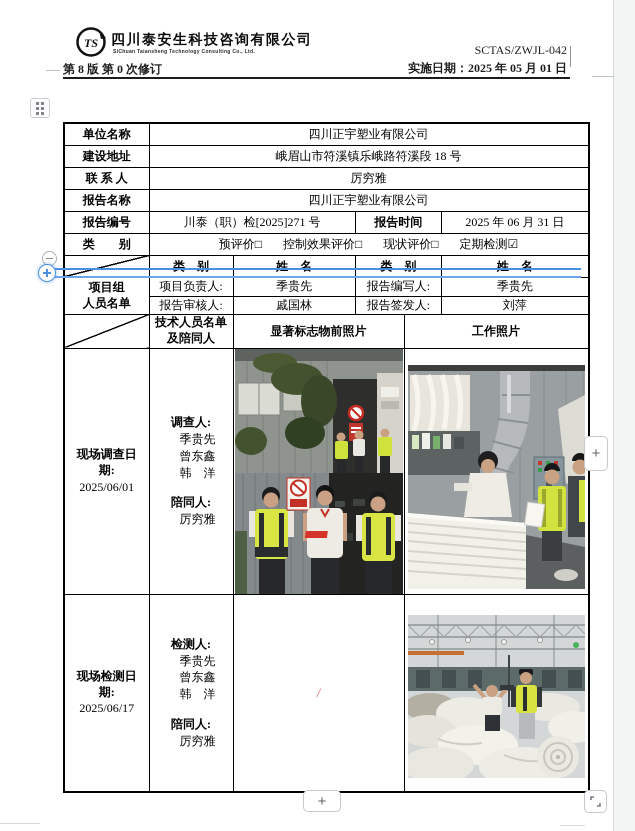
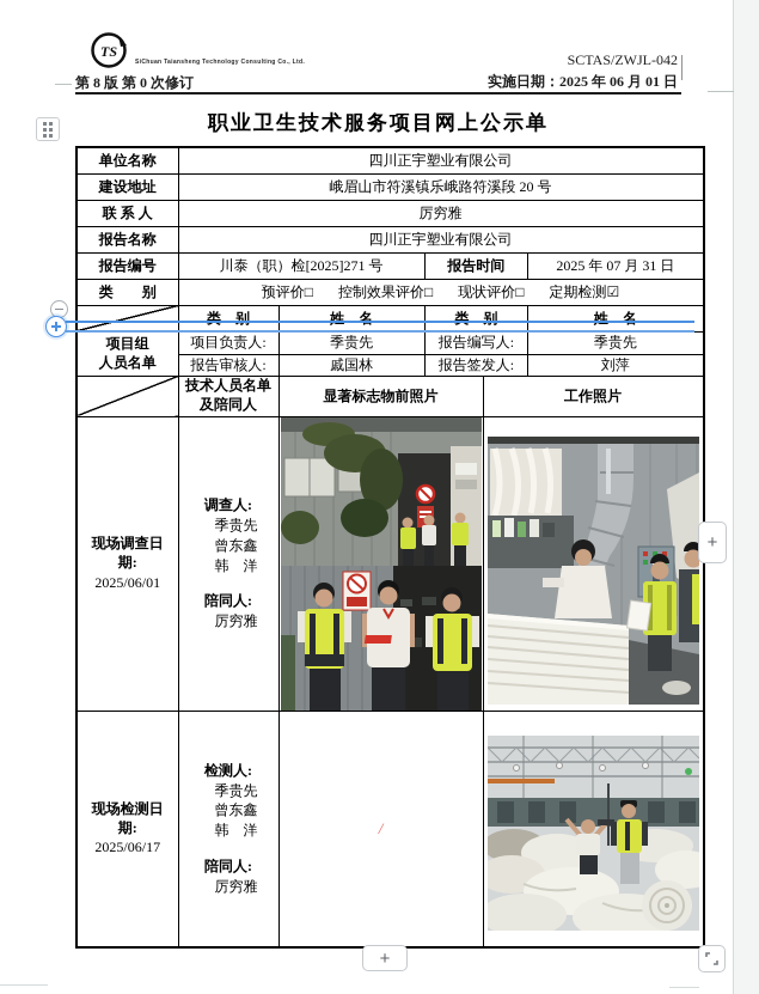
  TS
- 四川泰安生科技咨询有限公司
  第 8 版 第 0 次修订
  SCTAS/ZWJL-042
- 实施日期：2025 年 05 月 01 日
+ 实施日期：2025 年 06 月 01 日
+ 职业卫生技术服务项目网上公示单
  单位名称	四川正宇塑业有限公司
- 建设地址	峨眉山市符溪镇乐峨路符溪段 18 号
+ 建设地址	峨眉山市符溪镇乐峨路符溪段 20 号
  联 系 人	厉穷雅
  报告名称	四川正宇塑业有限公司
- 报告编号	川泰（职）检[2025]271 号	报告时间	2025 年 06 月 31 日
+ 报告编号	川泰（职）检[2025]271 号	报告时间	2025 年 07 月 31 日
  类 别	预评价□ 控制效果评价□ 现状评价□ 定期检测☑
  	类 别	姓 名	类 别	姓 名
  项目组 人员名单	项目负责人:	季贵先	报告编写人:	季贵先
  报告审核人:	戚国林	报告签发人:	刘萍
  	技术人员名单 及陪同人	显著标志物前照片	工作照片
  现场调查日 期: 2025/06/01	调查人: 季贵先 曾东鑫 韩 洋 陪同人: 厉穷雅
  现场检测日 期: 2025/06/17	检测人: 季贵先 曾东鑫 韩 洋 陪同人: 厉穷雅	/
  +
  +
